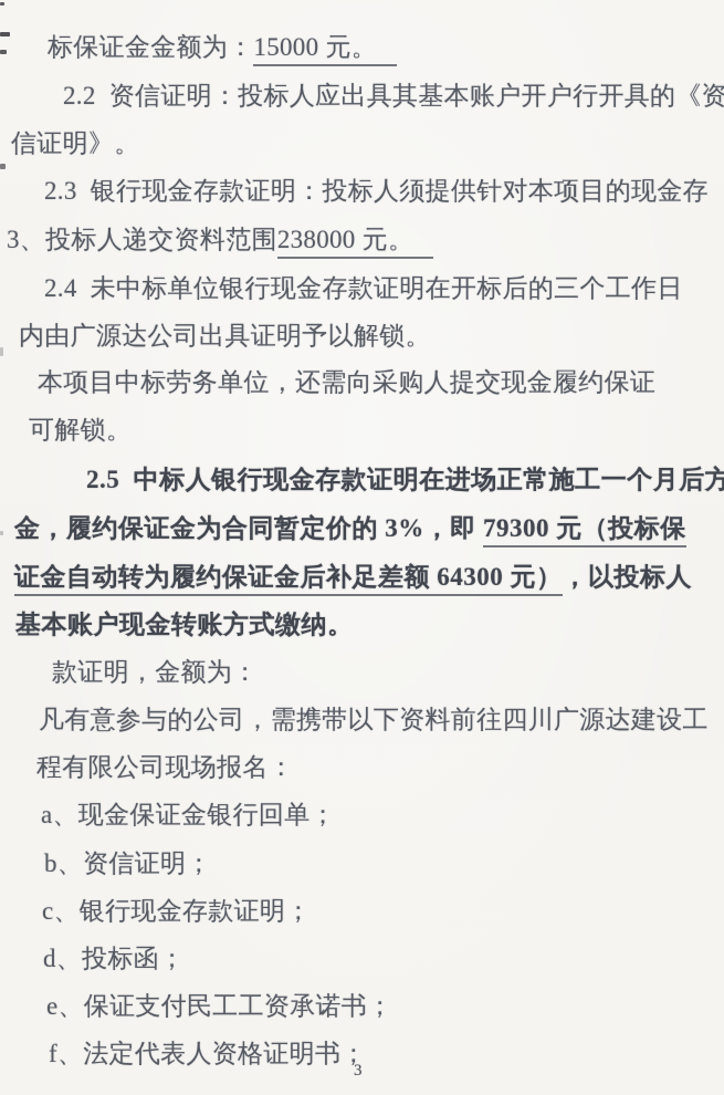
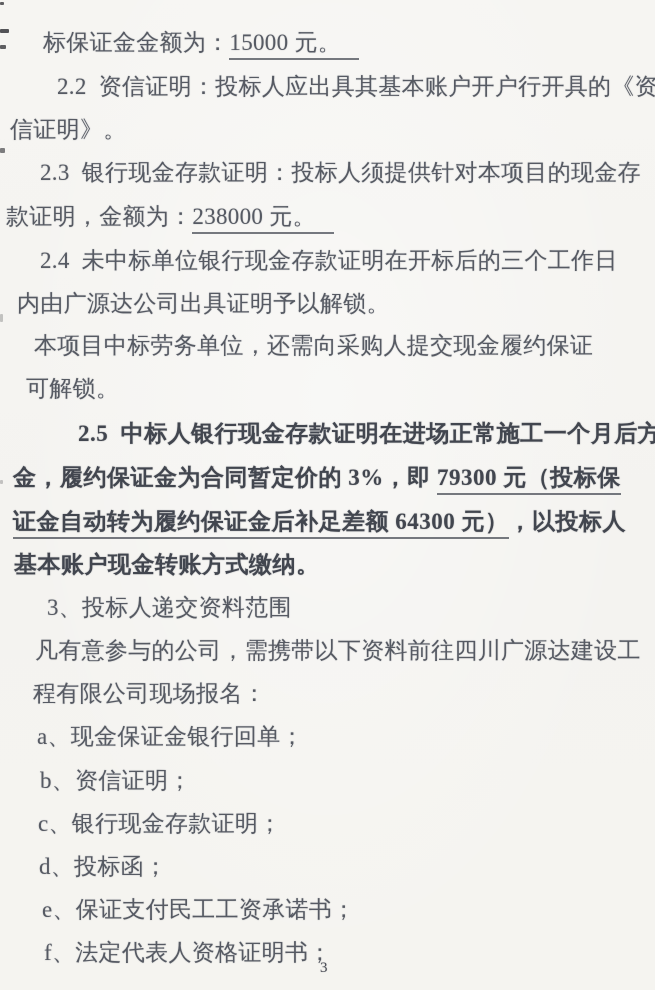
  标保证金金额为：15000 元。
  2.2 资信证明：投标人应出具其基本账户开户行开具的《资
  信证明》。
  2.3 银行现金存款证明：投标人须提供针对本项目的现金存
- 3、投标人递交资料范围238000 元。
+ 款证明，金额为：238000 元。
  2.4 未中标单位银行现金存款证明在开标后的三个工作日
  内由广源达公司出具证明予以解锁。
  本项目中标劳务单位，还需向采购人提交现金履约保证
  可解锁。
  2.5 中标人银行现金存款证明在进场正常施工一个月后方
  金，履约保证金为合同暂定价的 3%，即 79300 元（投标保
  证金自动转为履约保证金后补足差额 64300 元），以投标人
  基本账户现金转账方式缴纳。
- 款证明，金额为：
+ 3、投标人递交资料范围
  凡有意参与的公司，需携带以下资料前往四川广源达建设工
  程有限公司现场报名：
  a、现金保证金银行回单；
  b、资信证明；
  c、银行现金存款证明；
  d、投标函；
  e、保证支付民工工资承诺书；
  f、法定代表人资格证明书；
  3
